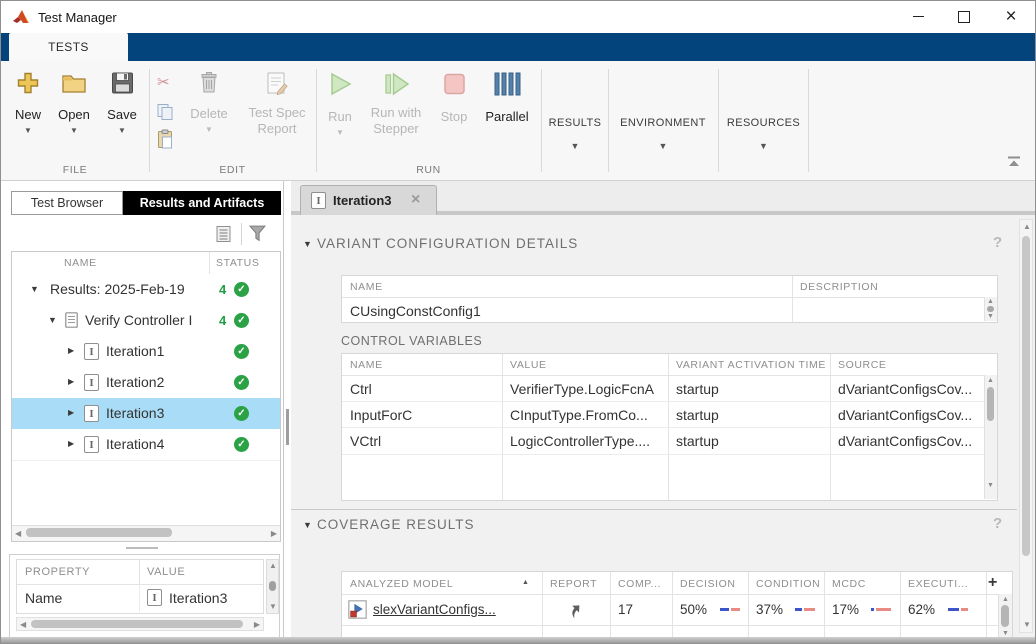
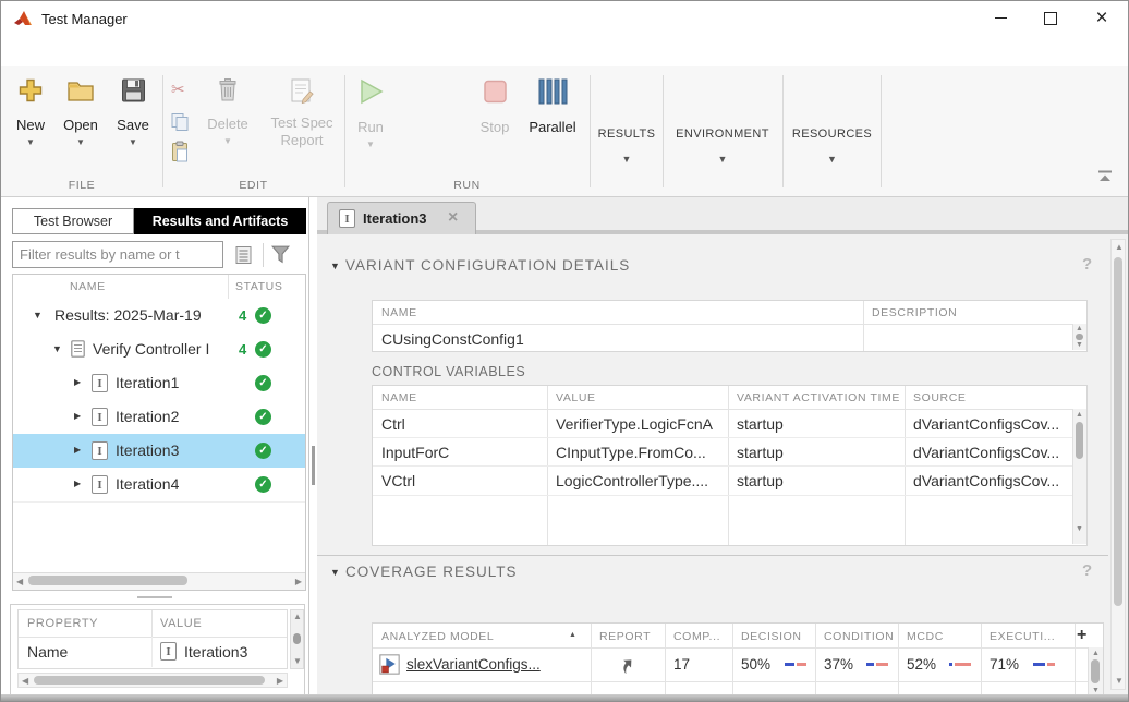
  Test Manager
  ×
- TESTS
  New
  ▼
  Open
  ▼
  Save
  ▼
  ✂
  Delete
  ▼
  Test Spec
  Report
  Run
  ▼
- Run with
- Stepper
  Stop
  Parallel
  RESULTS
  ▼
  ENVIRONMENT
  ▼
  RESOURCES
  ▼
  FILE
  EDIT
  RUN
  Test Browser
  Results and Artifacts
+ Filter results by name or t
  NAME
  STATUS
  ▼
- Results: 2025-Feb-19
+ Results: 2025-Mar-19
  4
  ✓
  ▼
  Verify Controller I
  4
  ✓
  ▶
  I
  Iteration1
  ✓
  ▶
  I
  Iteration2
  ✓
  ▶
  I
  Iteration3
  ✓
  ▶
  I
  Iteration4
  ✓
  ◀
  ▶
  PROPERTY
  VALUE
  Name
  I
  Iteration3
  ▲
  ▼
  ◀
  ▶
  I
  Iteration3
  ×
  ▼
  VARIANT CONFIGURATION DETAILS
  ?
  NAME
  DESCRIPTION
  CUsingConstConfig1
  CONTROL VARIABLES
  NAME
  VALUE
  VARIANT ACTIVATION TIME
  SOURCE
  Ctrl
  VerifierType.LogicFcnA
  startup
  dVariantConfigsCov...
  InputForC
  CInputType.FromCo...
  startup
  dVariantConfigsCov...
  VCtrl
  LogicControllerType....
  startup
  dVariantConfigsCov...
  ▼
  COVERAGE RESULTS
  ?
  ANALYZED MODEL
  REPORT
  COMP...
  DECISION
  CONDITION
  MCDC
  EXECUTI...
  +
  slexVariantConfigs...
  17
  50%
  37%
- 17%
+ 52%
- 62%
+ 71%
  ▲
  ▼
